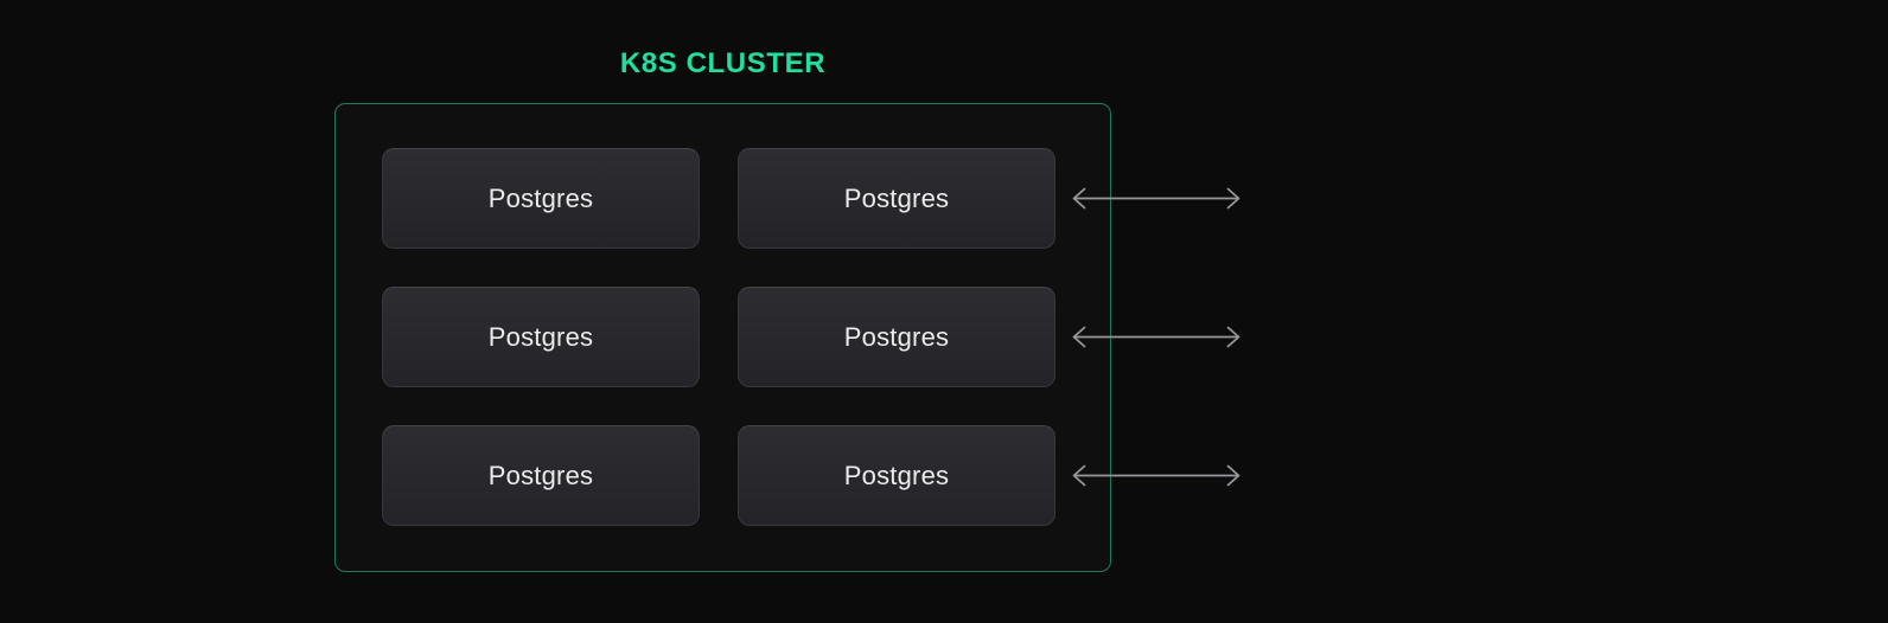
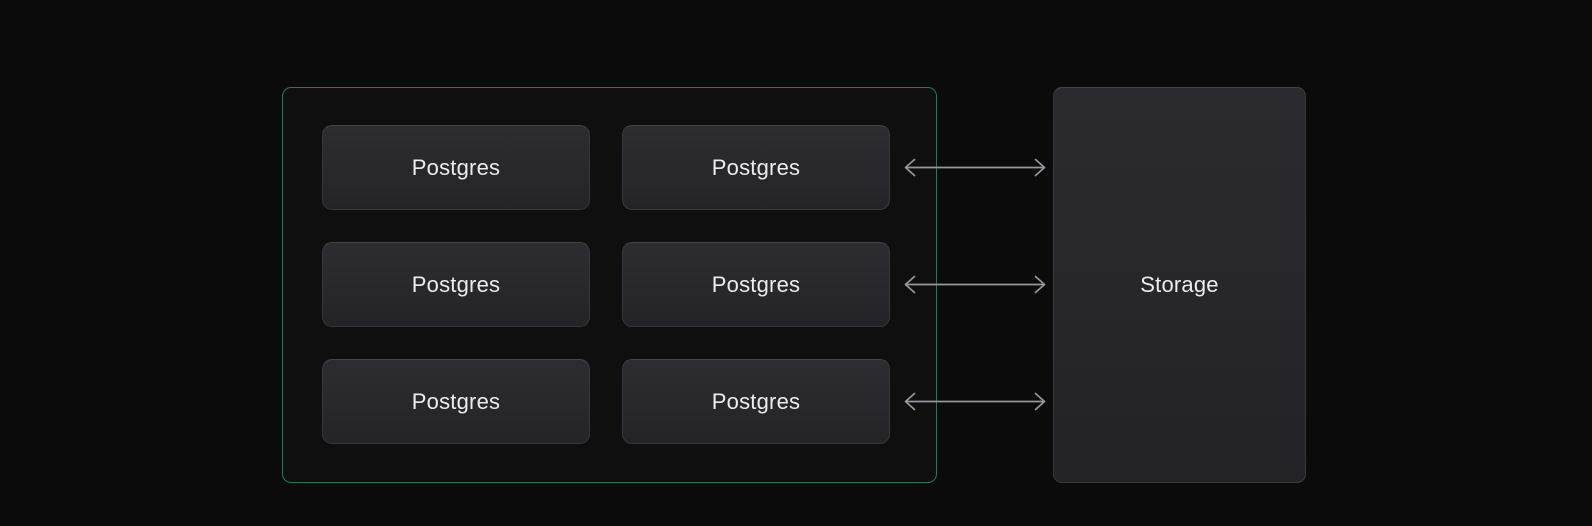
- K8S CLUSTER
  Postgres
  Postgres
  Postgres
  Postgres
  Postgres
  Postgres
+ Storage
